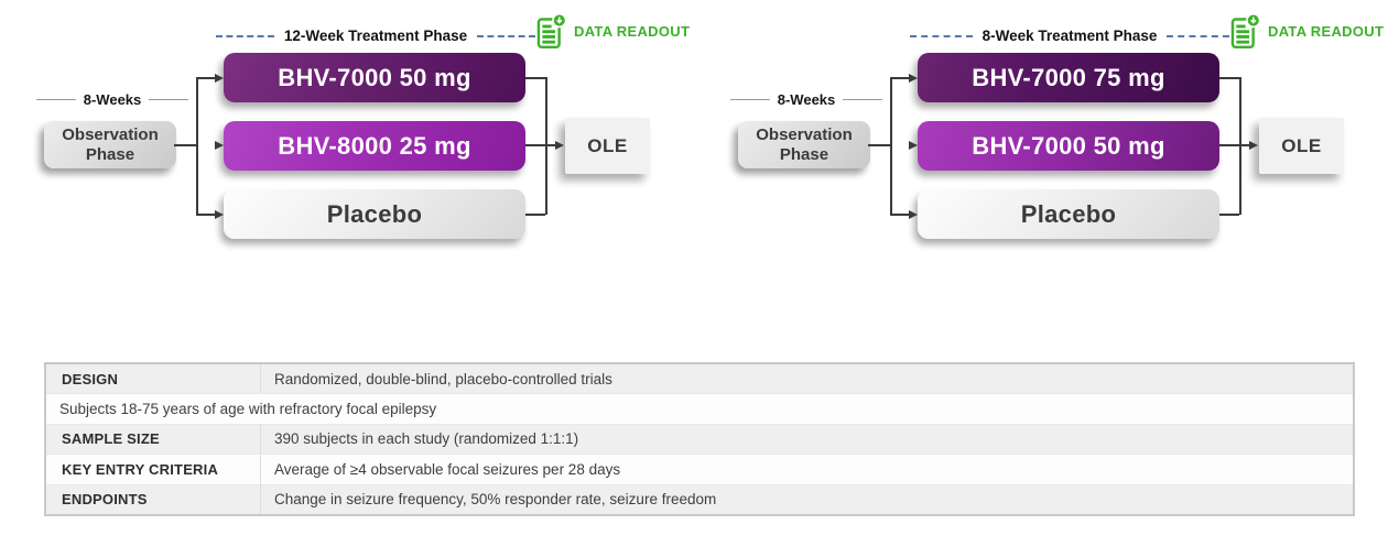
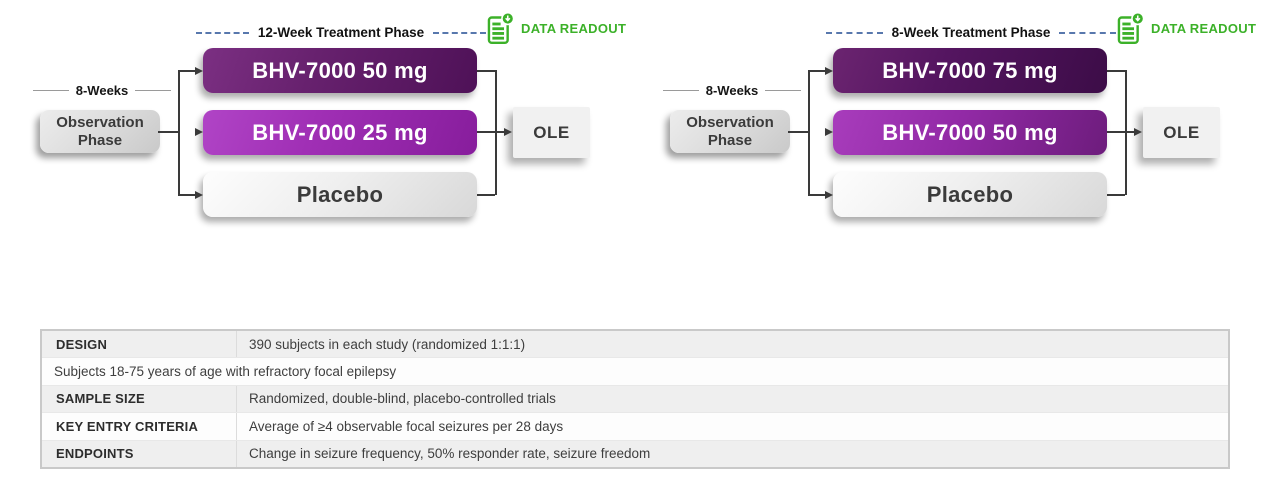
  8-Weeks
  Observation Phase
  12-Week Treatment Phase
  DATA READOUT
  BHV-7000 50 mg
- BHV-8000 25 mg
+ BHV-7000 25 mg
  Placebo
  OLE
  8-Weeks
  Observation Phase
  8-Week Treatment Phase
  DATA READOUT
  BHV-7000 75 mg
  BHV-7000 50 mg
  Placebo
  OLE
  DESIGN
- Randomized, double-blind, placebo-controlled trials
+ 390 subjects in each study (randomized 1:1:1)
  Subjects 18-75 years of age with refractory focal epilepsy
  SAMPLE SIZE
- 390 subjects in each study (randomized 1:1:1)
+ Randomized, double-blind, placebo-controlled trials
  KEY ENTRY CRITERIA
  Average of ≥4 observable focal seizures per 28 days
  ENDPOINTS
  Change in seizure frequency, 50% responder rate, seizure freedom
